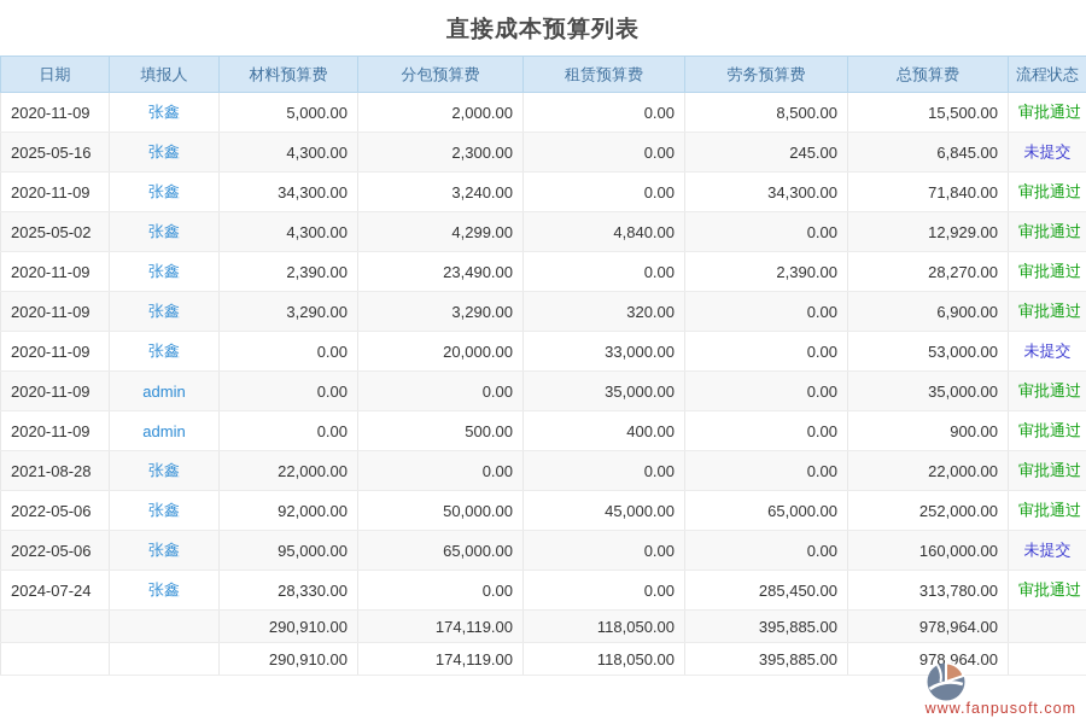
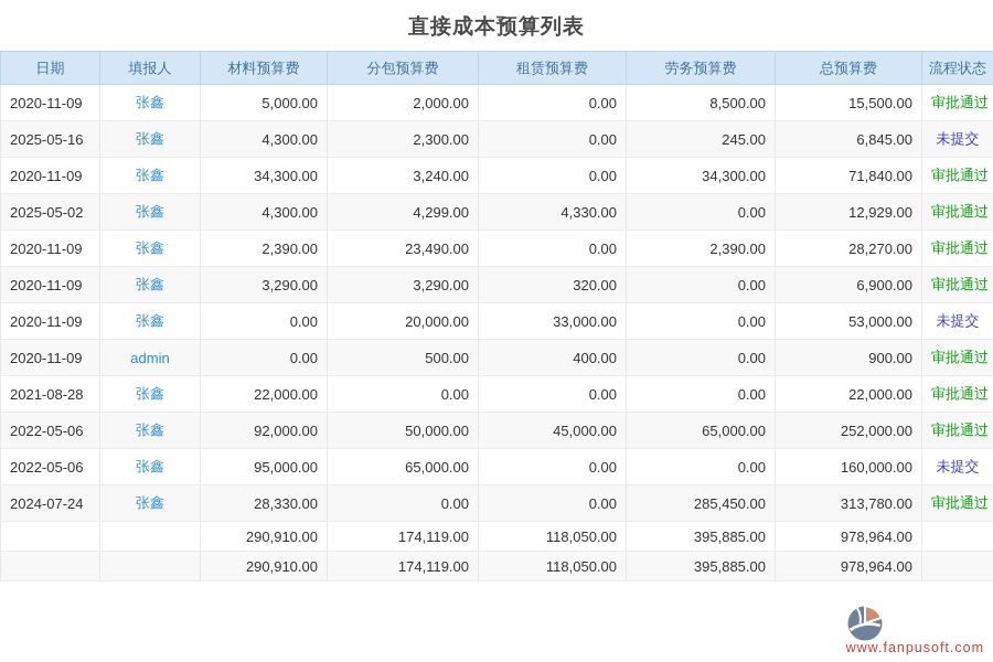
  直接成本预算列表
  日期	填报人	材料预算费	分包预算费	租赁预算费	劳务预算费	总预算费	流程状态
  2020-11-09	张鑫	5,000.00	2,000.00	0.00	8,500.00	15,500.00	审批通过
  2025-05-16	张鑫	4,300.00	2,300.00	0.00	245.00	6,845.00	未提交
  2020-11-09	张鑫	34,300.00	3,240.00	0.00	34,300.00	71,840.00	审批通过
- 2025-05-02	张鑫	4,300.00	4,299.00	4,840.00	0.00	12,929.00	审批通过
+ 2025-05-02	张鑫	4,300.00	4,299.00	4,330.00	0.00	12,929.00	审批通过
  2020-11-09	张鑫	2,390.00	23,490.00	0.00	2,390.00	28,270.00	审批通过
  2020-11-09	张鑫	3,290.00	3,290.00	320.00	0.00	6,900.00	审批通过
  2020-11-09	张鑫	0.00	20,000.00	33,000.00	0.00	53,000.00	未提交
- 2020-11-09	admin	0.00	0.00	35,000.00	0.00	35,000.00	审批通过
  2020-11-09	admin	0.00	500.00	400.00	0.00	900.00	审批通过
  2021-08-28	张鑫	22,000.00	0.00	0.00	0.00	22,000.00	审批通过
  2022-05-06	张鑫	92,000.00	50,000.00	45,000.00	65,000.00	252,000.00	审批通过
  2022-05-06	张鑫	95,000.00	65,000.00	0.00	0.00	160,000.00	未提交
  2024-07-24	张鑫	28,330.00	0.00	0.00	285,450.00	313,780.00	审批通过
  		290,910.00	174,119.00	118,050.00	395,885.00	978,964.00
  		290,910.00	174,119.00	118,050.00	395,885.00	978,964.00
  www.fanpusoft.com
